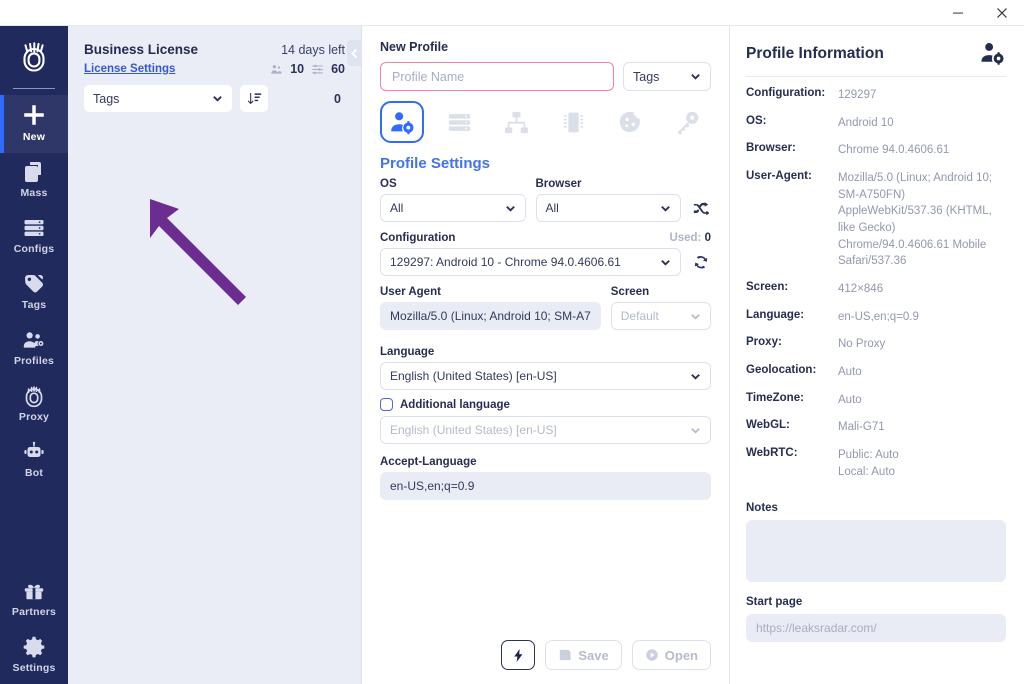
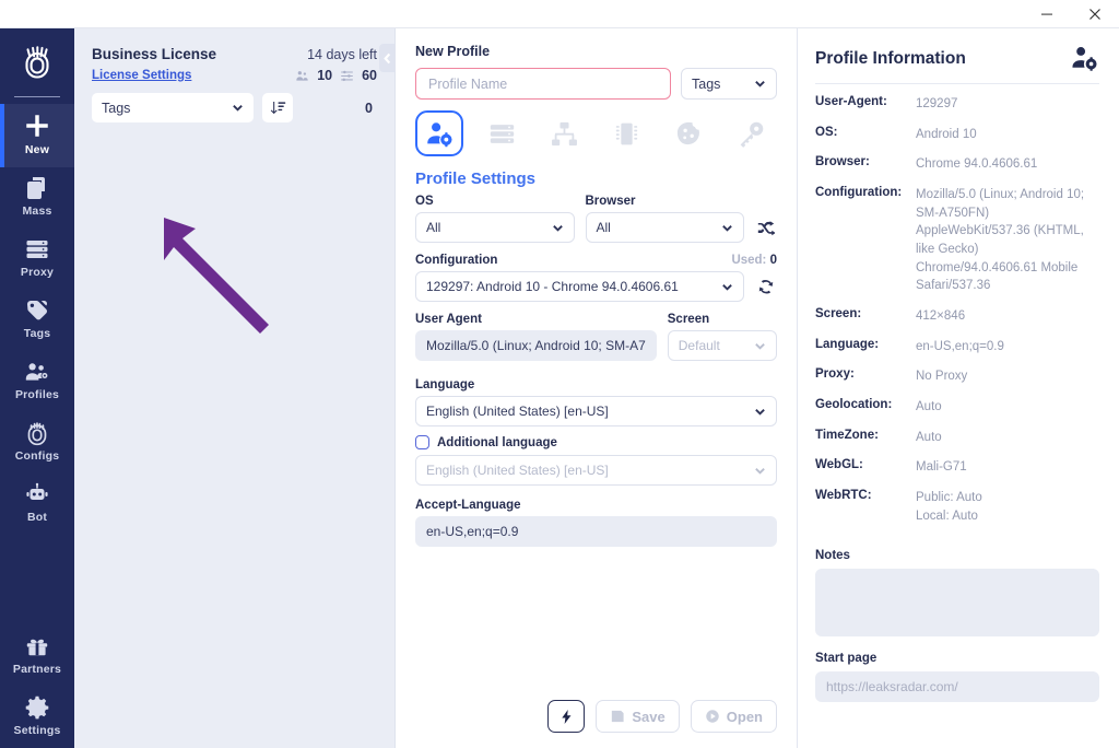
  New
  Mass
- Configs
+ Proxy
  Tags
  Profiles
- Proxy
+ Configs
  Bot
  Partners
  Settings
  Business License
  14 days left
  License Settings
  10
  60
  Tags
  0
  New Profile
  Profile Name
  Tags
  Profile Settings
  OS
  All
  Browser
  All
  Configuration
  Used: 0
  129297: Android 10 - Chrome 94.0.4606.61
  User Agent
  Mozilla/5.0 (Linux; Android 10; SM-A7
  Screen
  Default
  Language
  English (United States) [en-US]
  Additional language
  English (United States) [en-US]
  Accept-Language
  en-US,en;q=0.9
  Save
  Open
  Profile Information
- Configuration:
+ User-Agent:
  129297
  OS:
  Android 10
  Browser:
  Chrome 94.0.4606.61
- User-Agent:
+ Configuration:
  Mozilla/5.0 (Linux; Android 10; SM-A750FN) AppleWebKit/537.36 (KHTML, like Gecko) Chrome/94.0.4606.61 Mobile Safari/537.36
  Screen:
  412×846
  Language:
  en-US,en;q=0.9
  Proxy:
  No Proxy
  Geolocation:
  Auto
  TimeZone:
  Auto
  WebGL:
  Mali-G71
  WebRTC:
  Public: Auto
  Local: Auto
  Notes
  Start page
  https://leaksradar.com/
